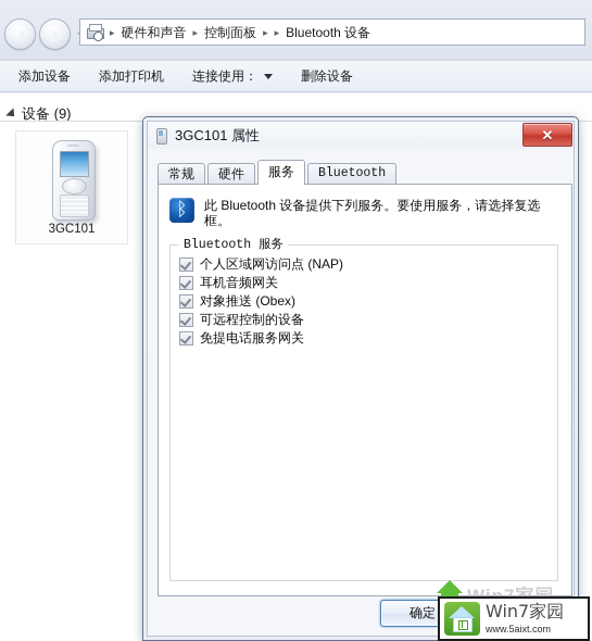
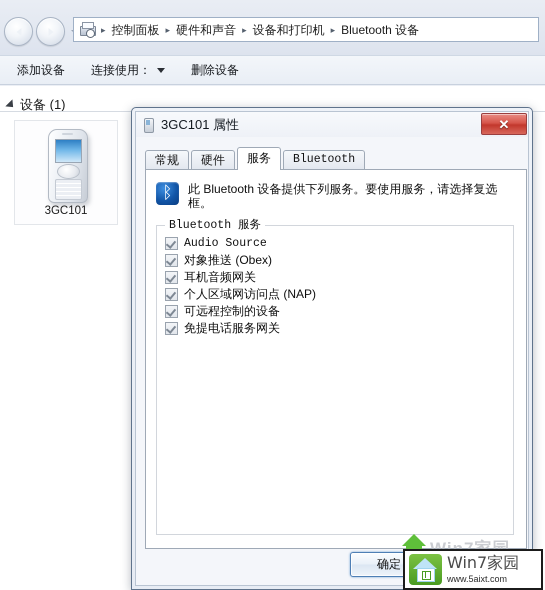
  ▸
- 硬件和声音
+ 控制面板
  ▸
- 控制面板
+ 硬件和声音
  ▸
+ 设备和打印机
  ▸
  Bluetooth 设备
  添加设备
- 添加打印机
  连接使用：
  删除设备
- 设备 (9)
+ 设备 (1)
  3GC101
  3GC101 属性
  ✕
  常规
  硬件
  服务
  Bluetooth
  ᛒ
  此 Bluetooth 设备提供下列服务。要使用服务，请选择复选框。
  Bluetooth 服务
+ Audio Source
- 个人区域网访问点 (NAP)
+ 对象推送 (Obex)
  耳机音频网关
- 对象推送 (Obex)
+ 个人区域网访问点 (NAP)
  可远程控制的设备
  免提电话服务网关
  确定
  Win7家园
  www.5aixt.com
